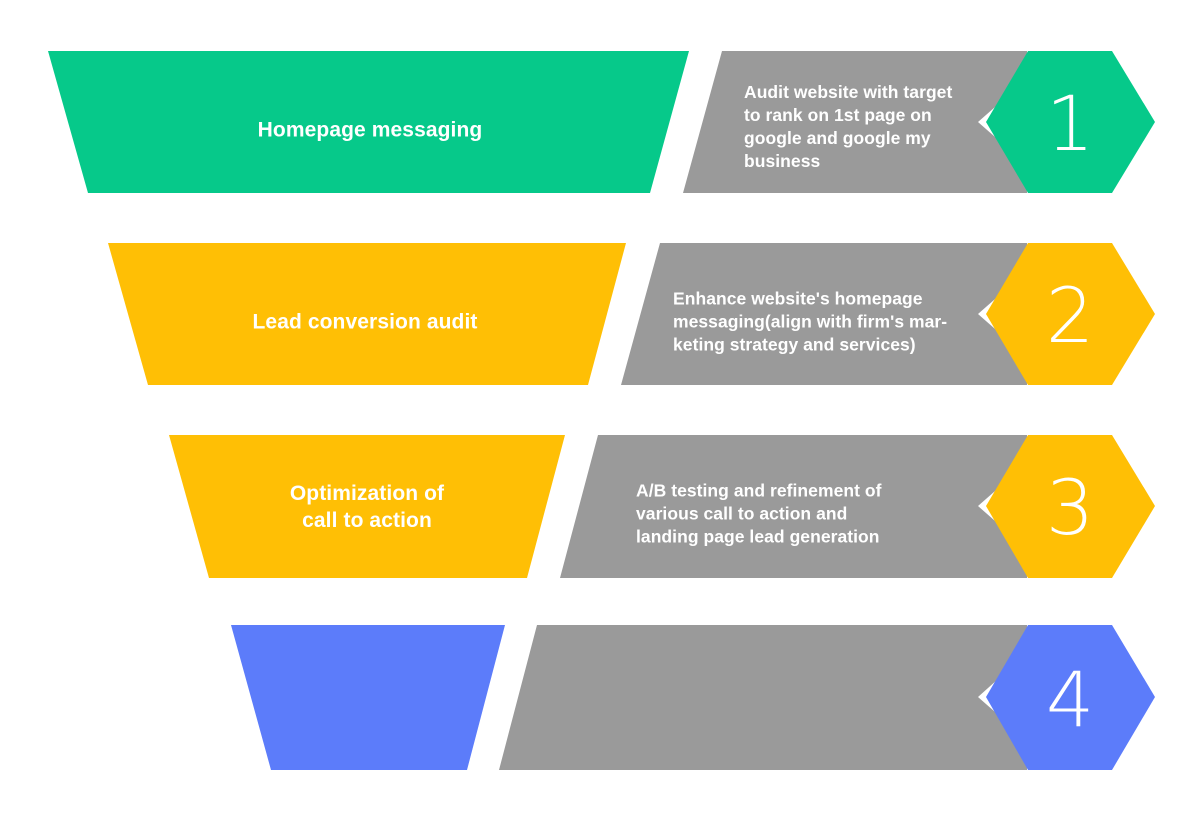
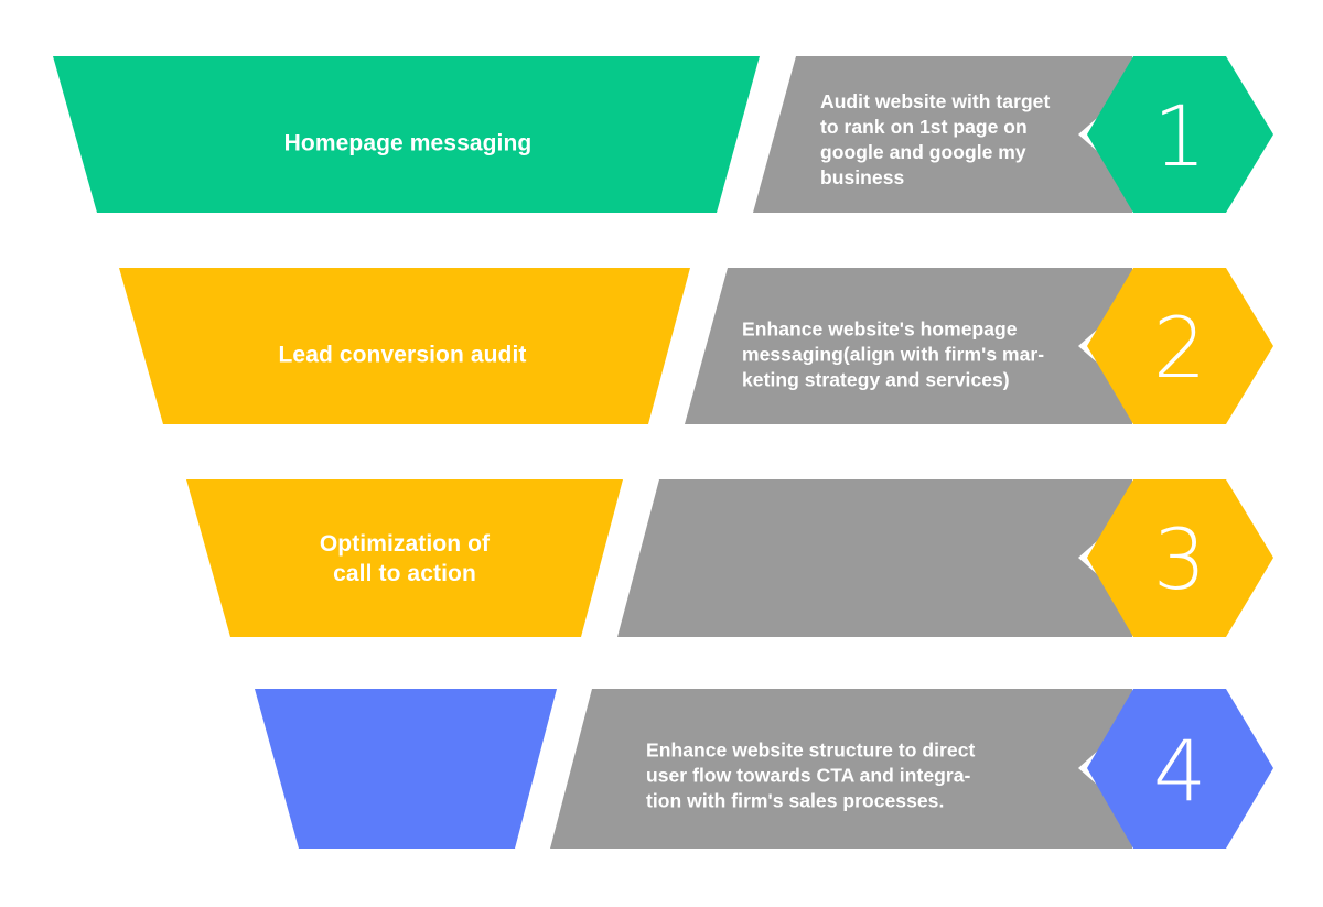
  Homepage messaging
  Audit website with target
  to rank on 1st page on
  google and google my
  business
  1
  Lead conversion audit
  Enhance website's homepage
  messaging(align with firm's mar-
  keting strategy and services)
  2
  Optimization of
  call to action
- A/B testing and refinement of
- various call to action and
- landing page lead generation
  3
+ Enhance website structure to direct
+ user flow towards CTA and integra-
+ tion with firm's sales processes.
  4
